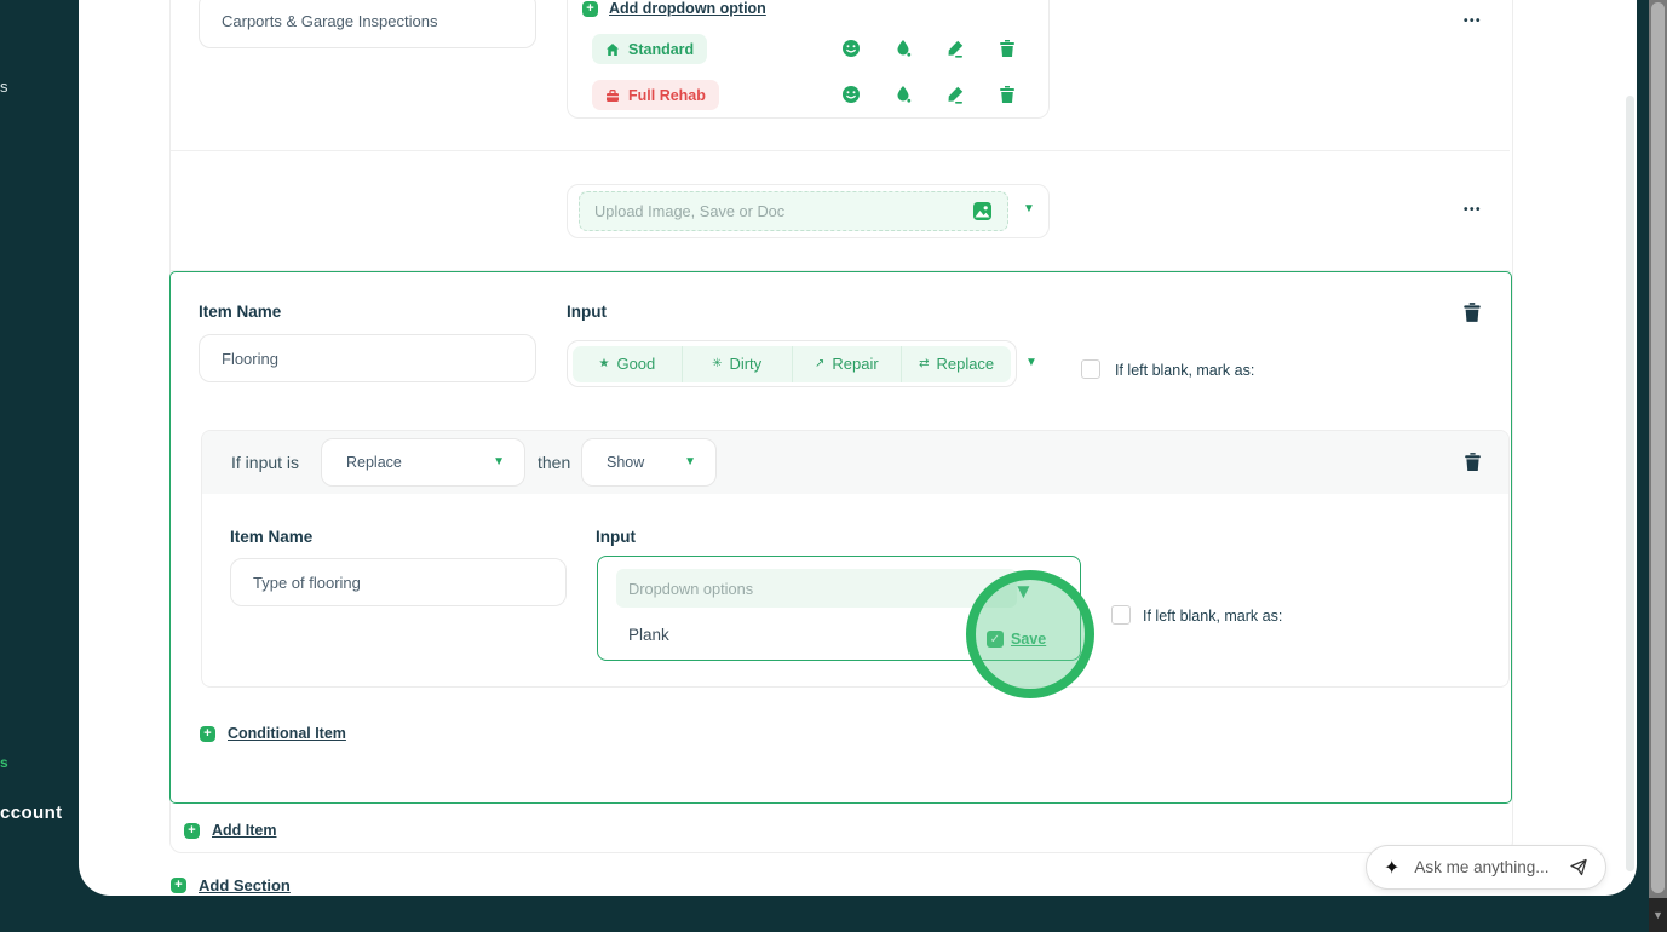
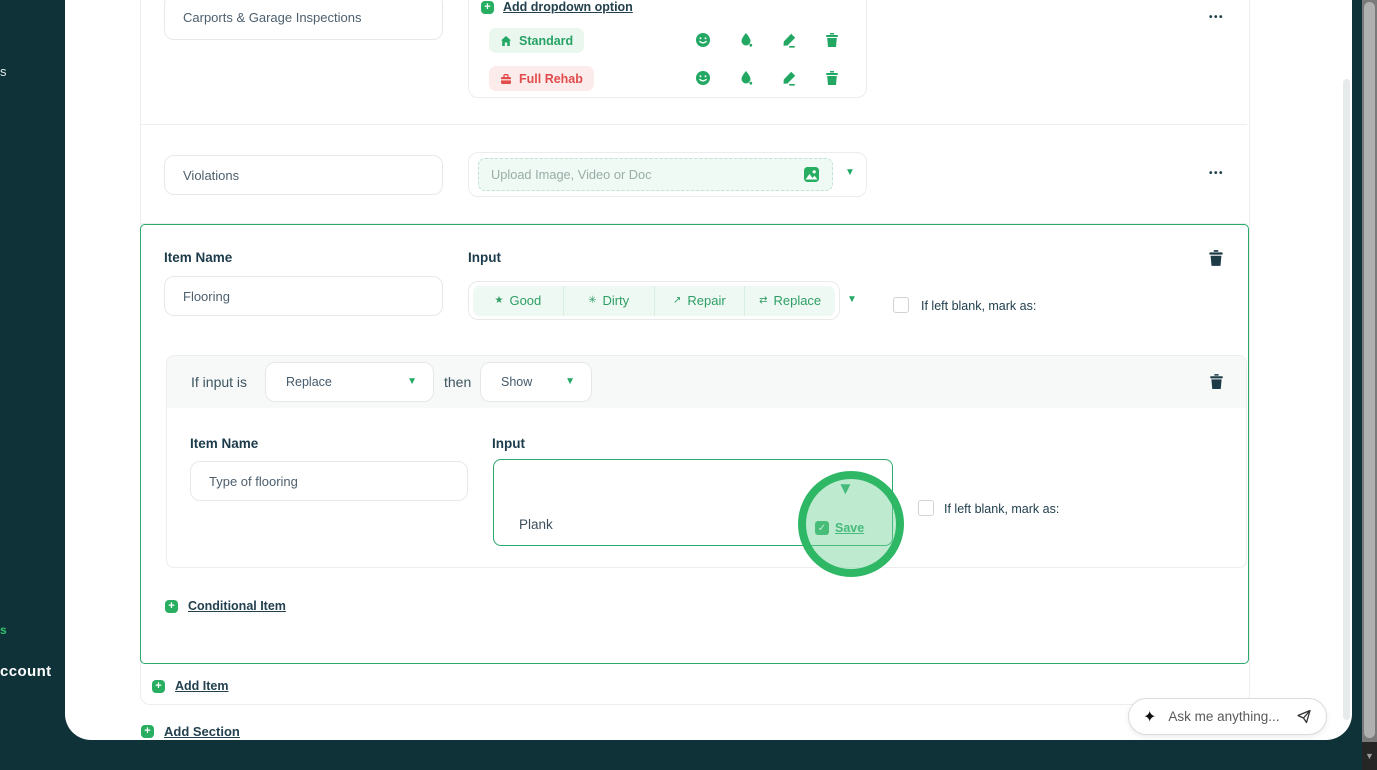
  s
  s
  ccount
  Carports & Garage Inspections
  +
  Add dropdown option
  Standard
  Full Rehab
  •••
+ Violations
- Upload Image, Save or Doc
+ Upload Image, Video or Doc
  ▼
  •••
  Item Name
  Flooring
  Input
  ★
  Good
  ✳
  Dirty
  ↗
  Repair
  ⇄
  Replace
  ▼
  If left blank, mark as:
  If input is
  Replace
  ▼
  then
  Show
  ▼
  Item Name
  Type of flooring
  Input
- Dropdown options
  ▼
  Plank
  ✓
  Save
  If left blank, mark as:
  +
  Conditional Item
  +
  Add Item
  +
  Add Section
  ✦
  Ask me anything...
  ▼
